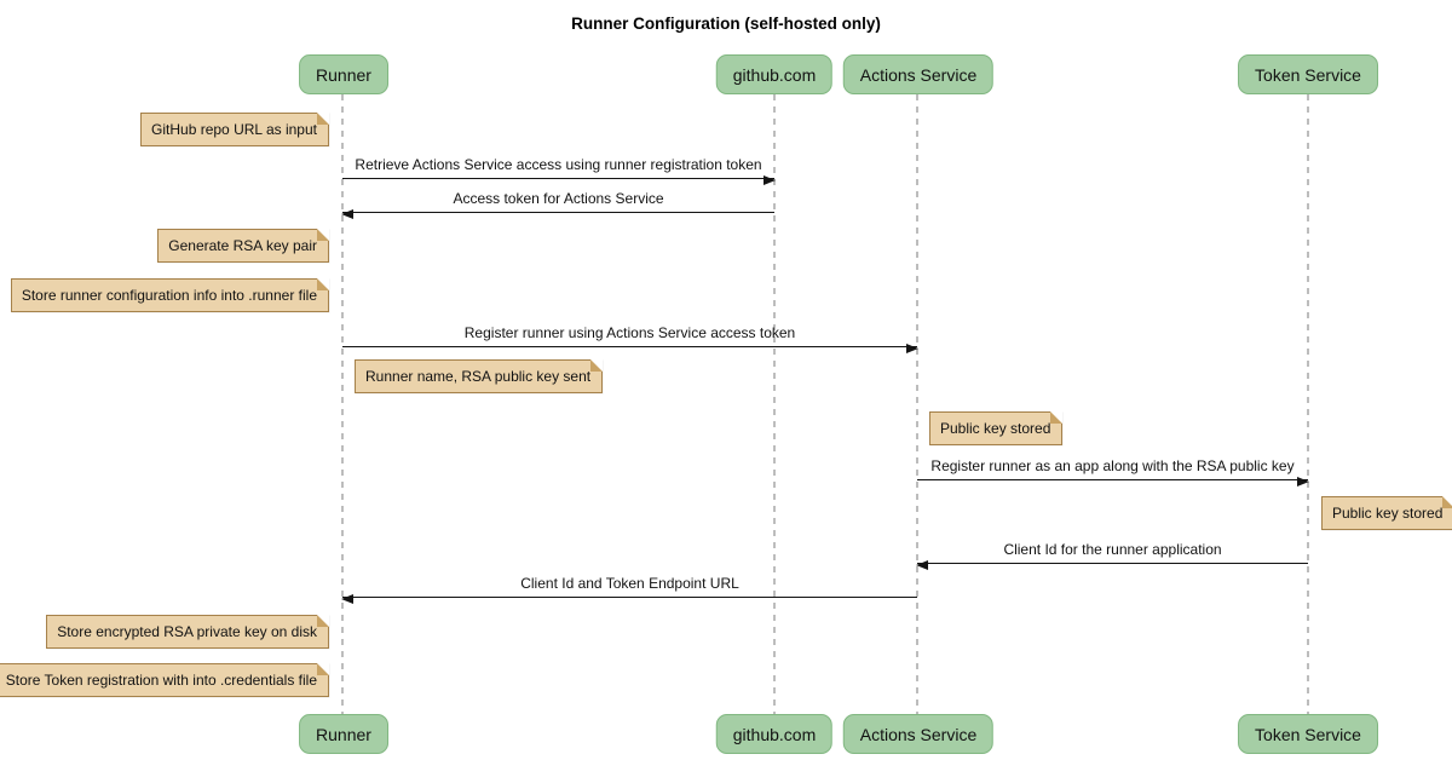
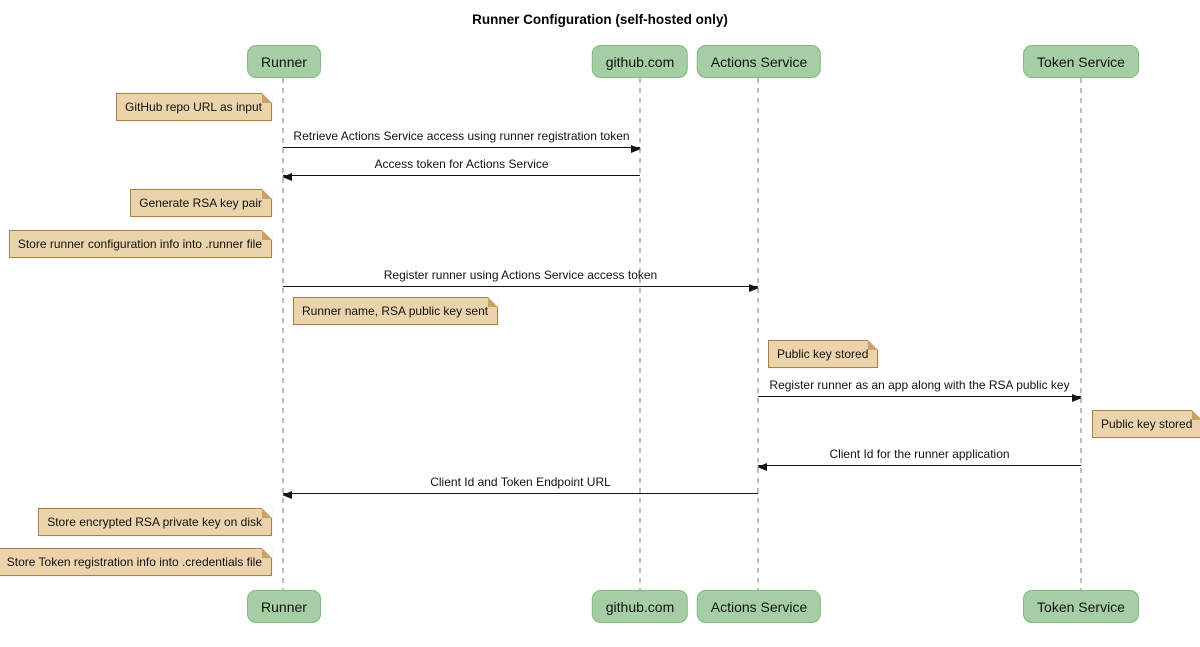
  Runner Configuration (self-hosted only)
  Runner
  github.com
  Actions Service
  Token Service
  Runner
  github.com
  Actions Service
  Token Service
  Retrieve Actions Service access using runner registration token
  Access token for Actions Service
  Register runner using Actions Service access token
  Register runner as an app along with the RSA public key
  Client Id for the runner application
  Client Id and Token Endpoint URL
  GitHub repo URL as input
  Generate RSA key pair
  Store runner configuration info into .runner file
  Runner name, RSA public key sent
  Public key stored
  Public key stored
  Store encrypted RSA private key on disk
- Store Token registration with into .credentials file
+ Store Token registration info into .credentials file
